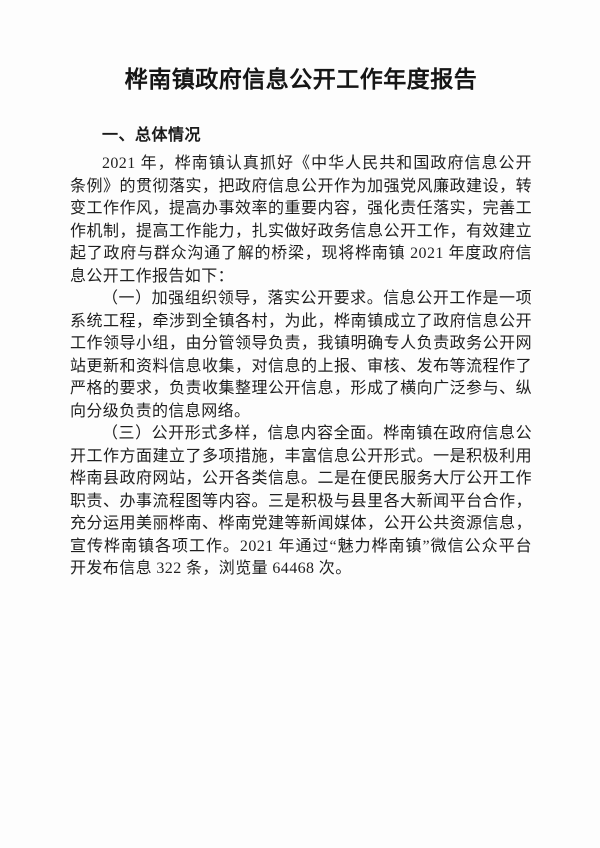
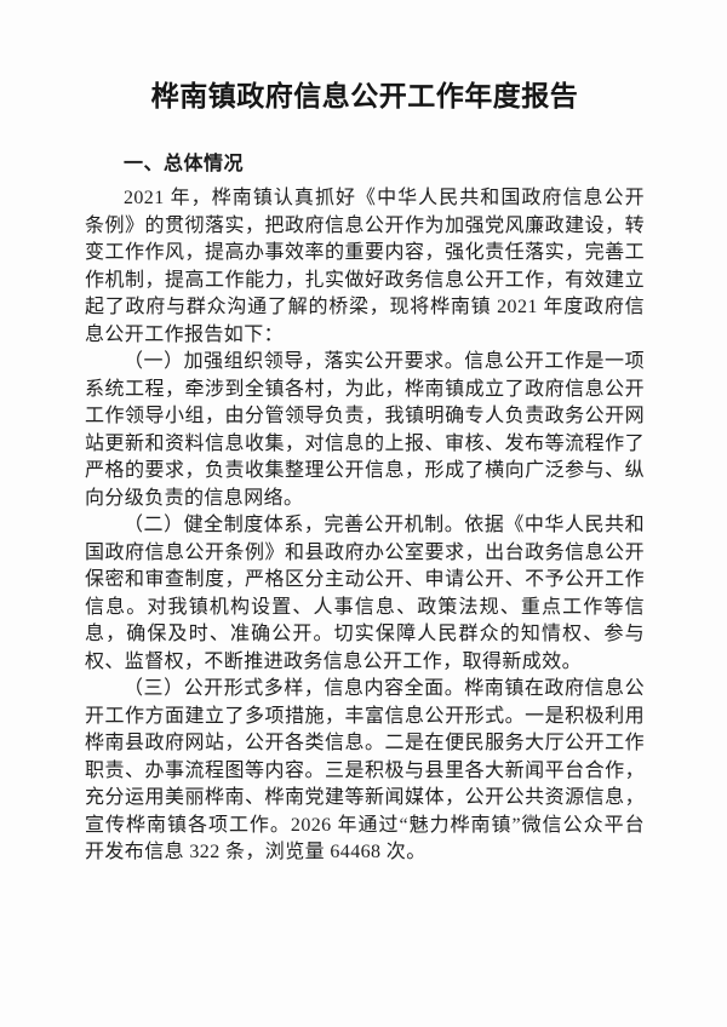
  桦南镇政府信息公开工作年度报告
  一、总体情况
  2021 年，桦南镇认真抓好《中华人民共和国政府信息公开条例》的贯彻落实，把政府信息公开作为加强党风廉政建设，转变工作作风，提高办事效率的重要内容，强化责任落实，完善工作机制，提高工作能力，扎实做好政务信息公开工作，有效建立起了政府与群众沟通了解的桥梁，现将桦南镇 2021 年度政府信息公开工作报告如下：
  （一）加强组织领导，落实公开要求。信息公开工作是一项系统工程，牵涉到全镇各村，为此，桦南镇成立了政府信息公开工作领导小组，由分管领导负责，我镇明确专人负责政务公开网站更新和资料信息收集，对信息的上报、审核、发布等流程作了严格的要求，负责收集整理公开信息，形成了横向广泛参与、纵向分级负责的信息网络。
+ （二）健全制度体系，完善公开机制。依据《中华人民共和国政府信息公开条例》和县政府办公室要求，出台政务信息公开保密和审查制度，严格区分主动公开、申请公开、不予公开工作信息。对我镇机构设置、人事信息、政策法规、重点工作等信息，确保及时、准确公开。切实保障人民群众的知情权、参与权、监督权，不断推进政务信息公开工作，取得新成效。
- （三）公开形式多样，信息内容全面。桦南镇在政府信息公开工作方面建立了多项措施，丰富信息公开形式。一是积极利用桦南县政府网站，公开各类信息。二是在便民服务大厅公开工作职责、办事流程图等内容。三是积极与县里各大新闻平台合作，充分运用美丽桦南、桦南党建等新闻媒体，公开公共资源信息，宣传桦南镇各项工作。2021 年通过“魅力桦南镇”微信公众平台开发布信息 322 条，浏览量 64468 次。
+ （三）公开形式多样，信息内容全面。桦南镇在政府信息公开工作方面建立了多项措施，丰富信息公开形式。一是积极利用桦南县政府网站，公开各类信息。二是在便民服务大厅公开工作职责、办事流程图等内容。三是积极与县里各大新闻平台合作，充分运用美丽桦南、桦南党建等新闻媒体，公开公共资源信息，宣传桦南镇各项工作。2026 年通过“魅力桦南镇”微信公众平台开发布信息 322 条，浏览量 64468 次。
